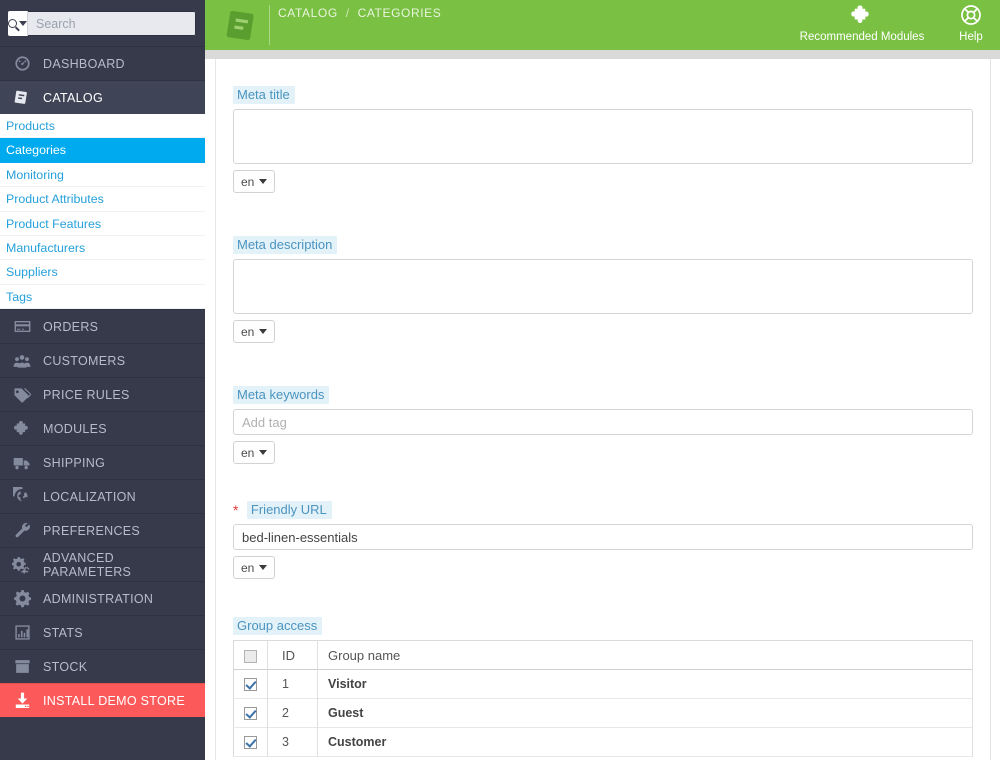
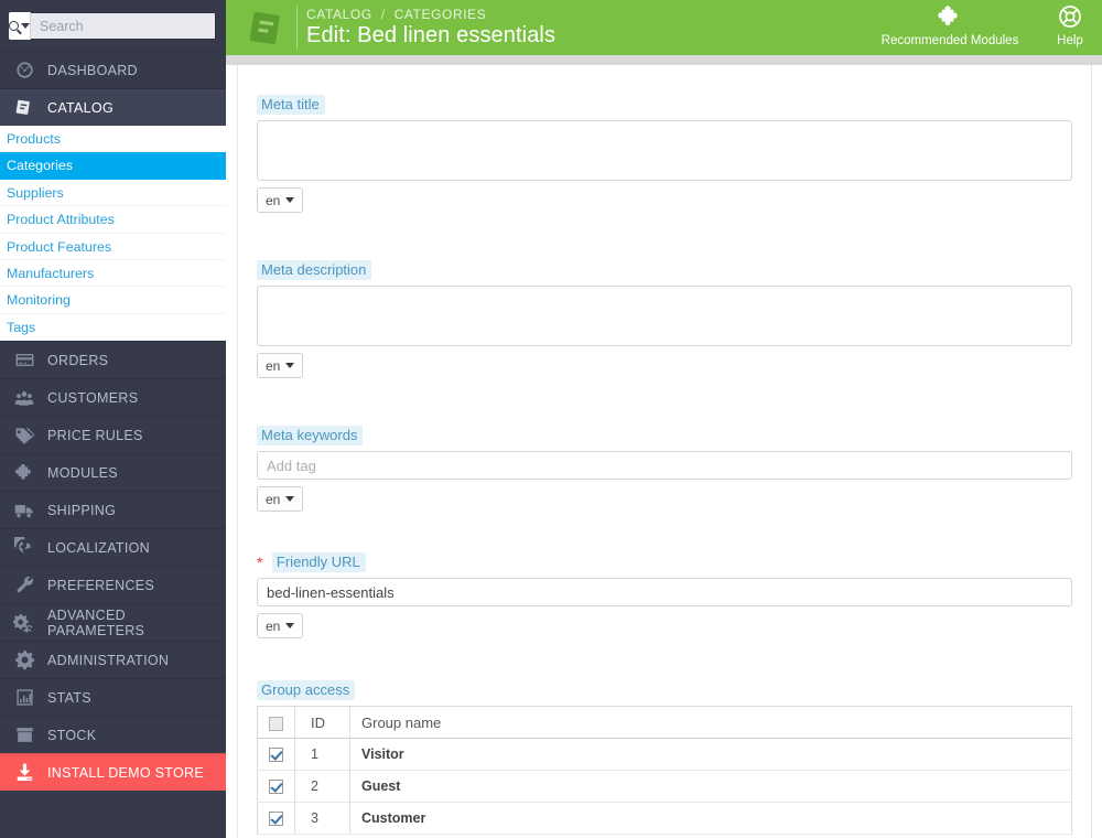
  Search
  DASHBOARD
  CATALOG
  Products
  Categories
- Monitoring
+ Suppliers
  Product Attributes
  Product Features
  Manufacturers
- Suppliers
+ Monitoring
  Tags
  ORDERS
  CUSTOMERS
  PRICE RULES
  MODULES
  SHIPPING
  LOCALIZATION
  PREFERENCES
  ADVANCED PARAMETERS
  ADMINISTRATION
  STATS
  STOCK
  INSTALL DEMO STORE
  CATALOG / CATEGORIES
+ Edit: Bed linen essentials
  Recommended Modules
  Help
  Meta title
  en
  Meta description
  en
  Meta keywords
  Add tag
  en
  * Friendly URL
  bed-linen-essentials
  en
  Group access
  	ID	Group name
  	1	Visitor
  	2	Guest
  	3	Customer
